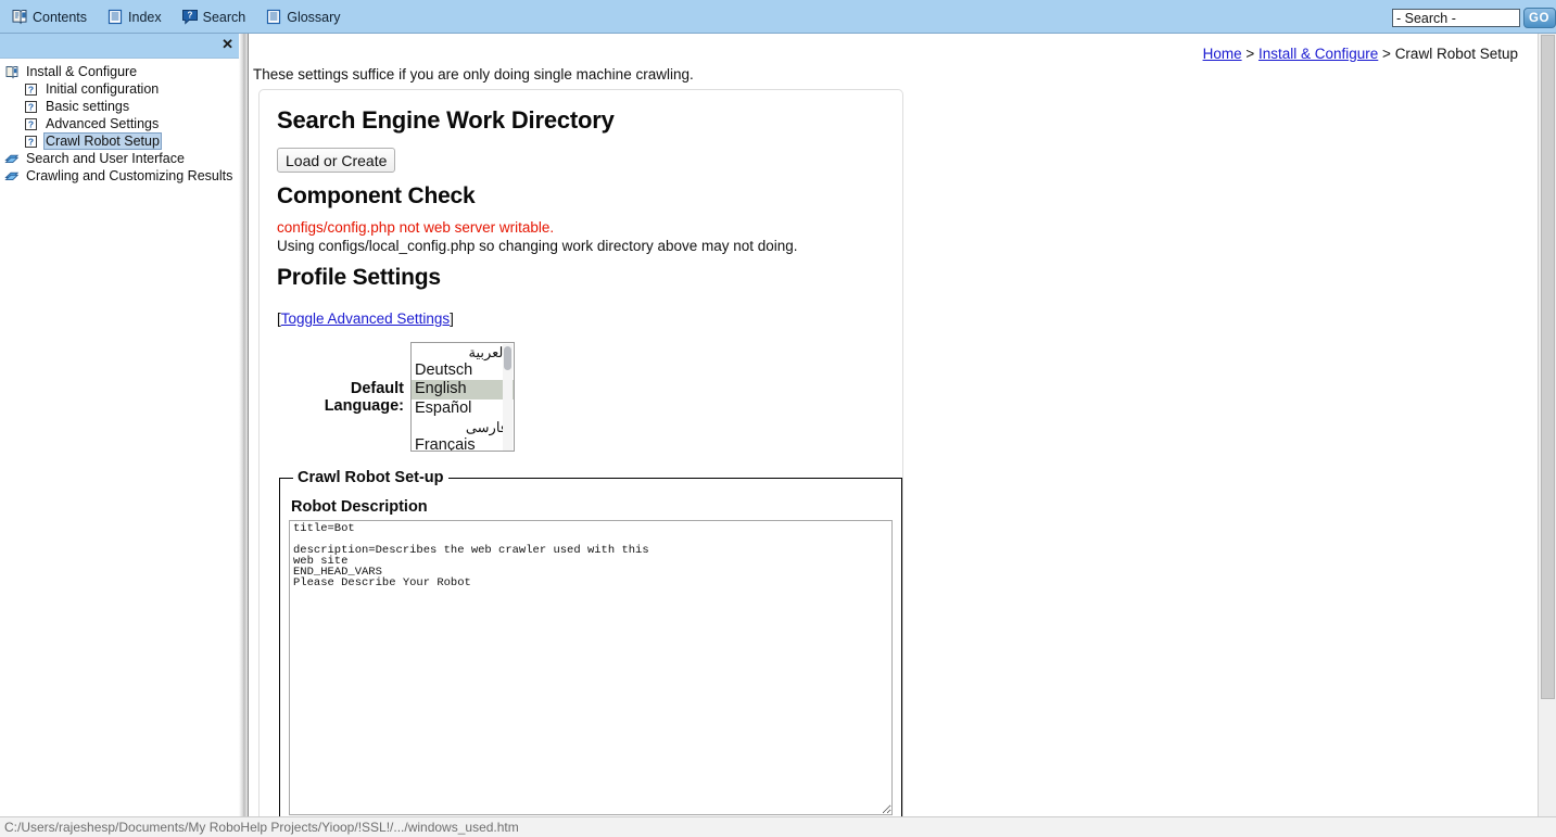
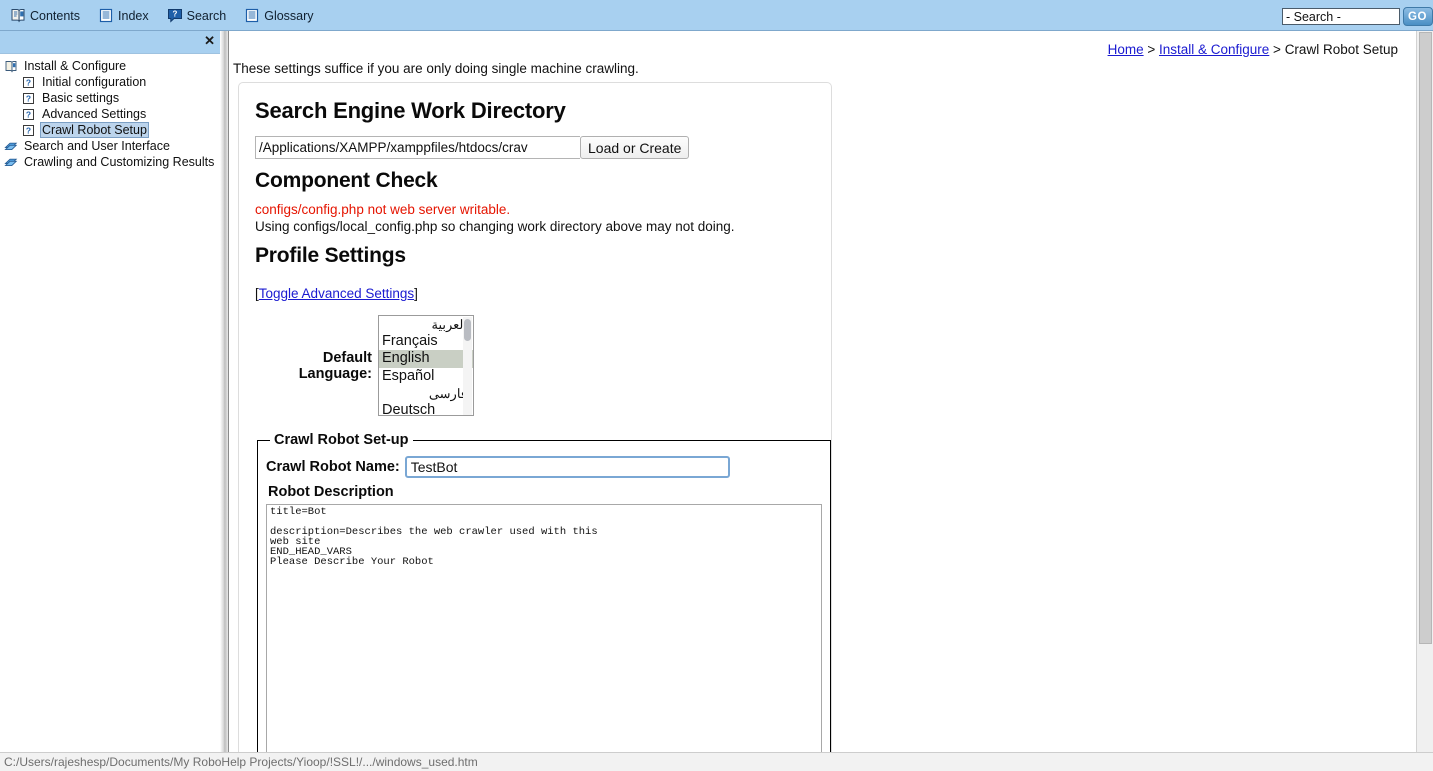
  Contents
  Index
  ?
  Search
  Glossary
  - Search -
  GO
  ✕
  Install & Configure
  ?
  Initial configuration
  ?
  Basic settings
  ?
  Advanced Settings
  ?
  Crawl Robot Setup
  Search and User Interface
  Crawling and Customizing Results
  Home > Install & Configure > Crawl Robot Setup
  These settings suffice if you are only doing single machine crawling.
  Search Engine Work Directory
+ /Applications/XAMPP/xamppfiles/htdocs/crav
  Load or Create
  Component Check
  configs/config.php not web server writable.
  Using configs/local_config.php so changing work directory above may not doing.
  Profile Settings
  [Toggle Advanced Settings]
  Default Language:
  لعربية
- Deutsch
+ Français
  English
  Español
  ارسی
- Français
+ Deutsch
  Crawl Robot Set-up
+ Crawl Robot Name:
+ TestBot
  Robot Description
  title=Bot
  description=Describes the web crawler used with this
  web site
  END_HEAD_VARS
  Please Describe Your Robot
  C:/Users/rajeshesp/Documents/My RoboHelp Projects/Yioop/!SSL!/.../windows_used.htm
